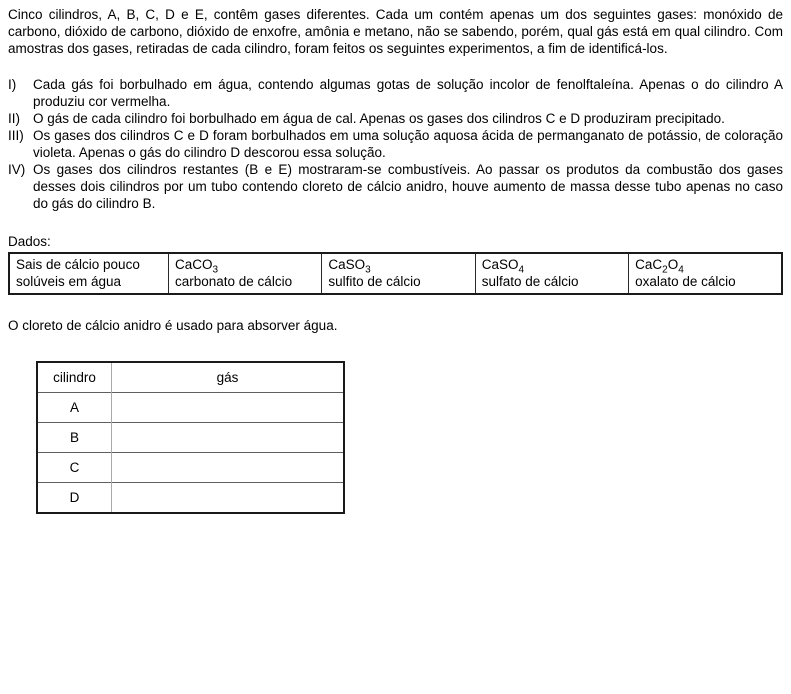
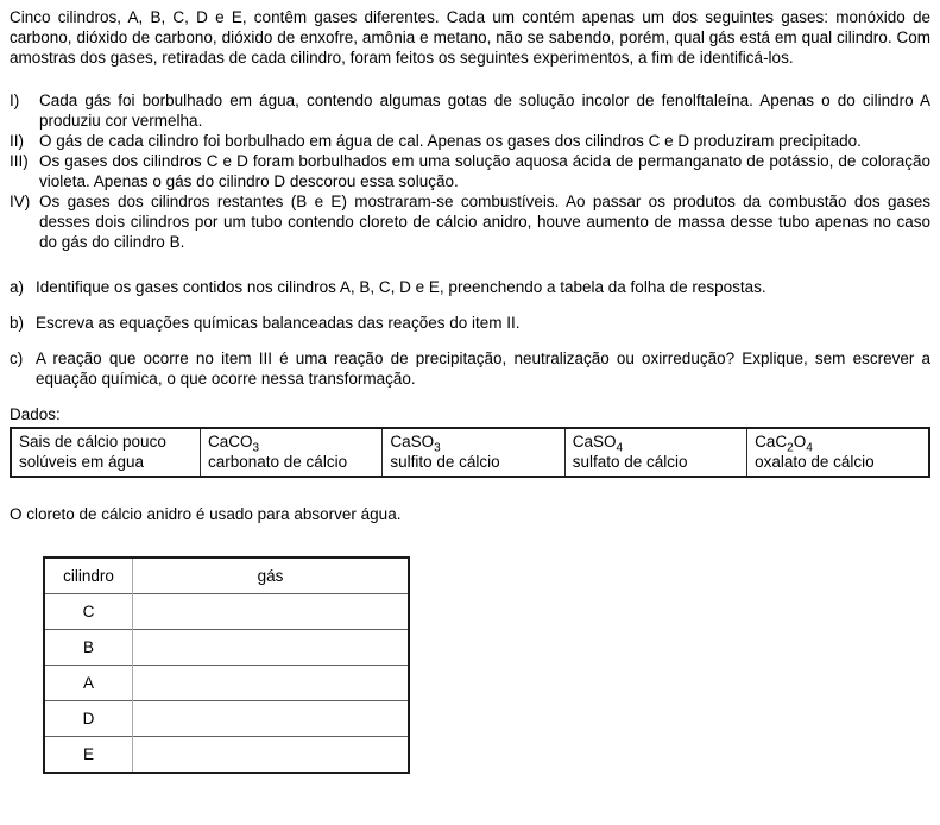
  Cinco cilindros, A, B, C, D e E, contêm gases diferentes. Cada um contém apenas um dos seguintes gases: monóxido de carbono, dióxido de carbono, dióxido de enxofre, amônia e metano, não se sabendo, porém, qual gás está em qual cilindro. Com amostras dos gases, retiradas de cada cilindro, foram feitos os seguintes experimentos, a fim de identificá-los.
  I)
  Cada gás foi borbulhado em água, contendo algumas gotas de solução incolor de fenolftaleína. Apenas o do cilindro A produziu cor vermelha.
  II)
  O gás de cada cilindro foi borbulhado em água de cal. Apenas os gases dos cilindros C e D produziram precipitado.
  III)
  Os gases dos cilindros C e D foram borbulhados em uma solução aquosa ácida de permanganato de potássio, de coloração violeta. Apenas o gás do cilindro D descorou essa solução.
  IV)
  Os gases dos cilindros restantes (B e E) mostraram-se combustíveis. Ao passar os produtos da combustão dos gases desses dois cilindros por um tubo contendo cloreto de cálcio anidro, houve aumento de massa desse tubo apenas no caso do gás do cilindro B.
+ a)
+ Identifique os gases contidos nos cilindros A, B, C, D e E, preenchendo a tabela da folha de respostas.
+ b)
+ Escreva as equações químicas balanceadas das reações do item II.
+ c)
+ A reação que ocorre no item III é uma reação de precipitação, neutralização ou oxirredução? Explique, sem escrever a equação química, o que ocorre nessa transformação.
  Dados:
  Sais de cálcio pouco solúveis em água	CaCO3 carbonato de cálcio	CaSO3 sulfito de cálcio	CaSO4 sulfato de cálcio	CaC2O4 oxalato de cálcio
  O cloreto de cálcio anidro é usado para absorver água.
  cilindro	gás
- A
+ C
  B
- C
+ A
  D
+ E
